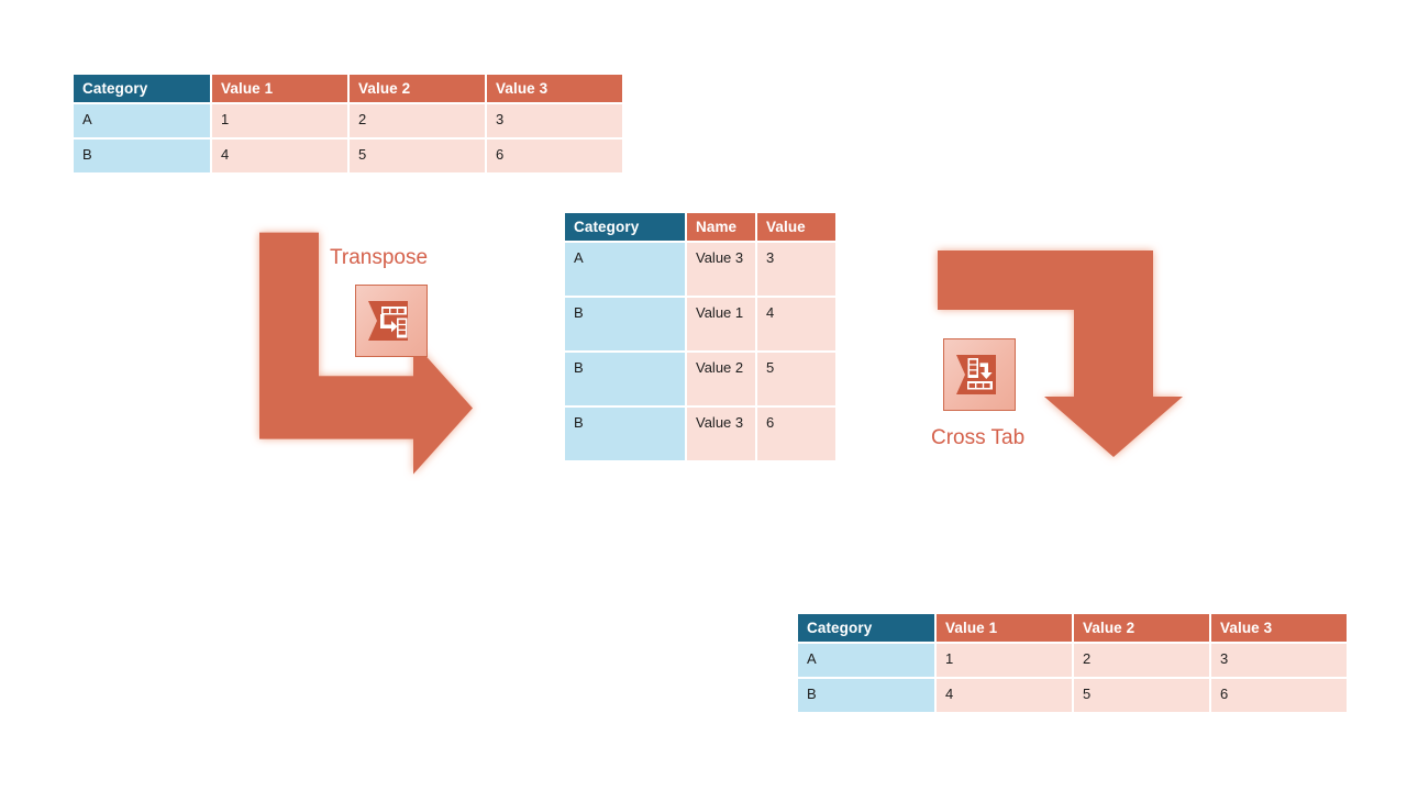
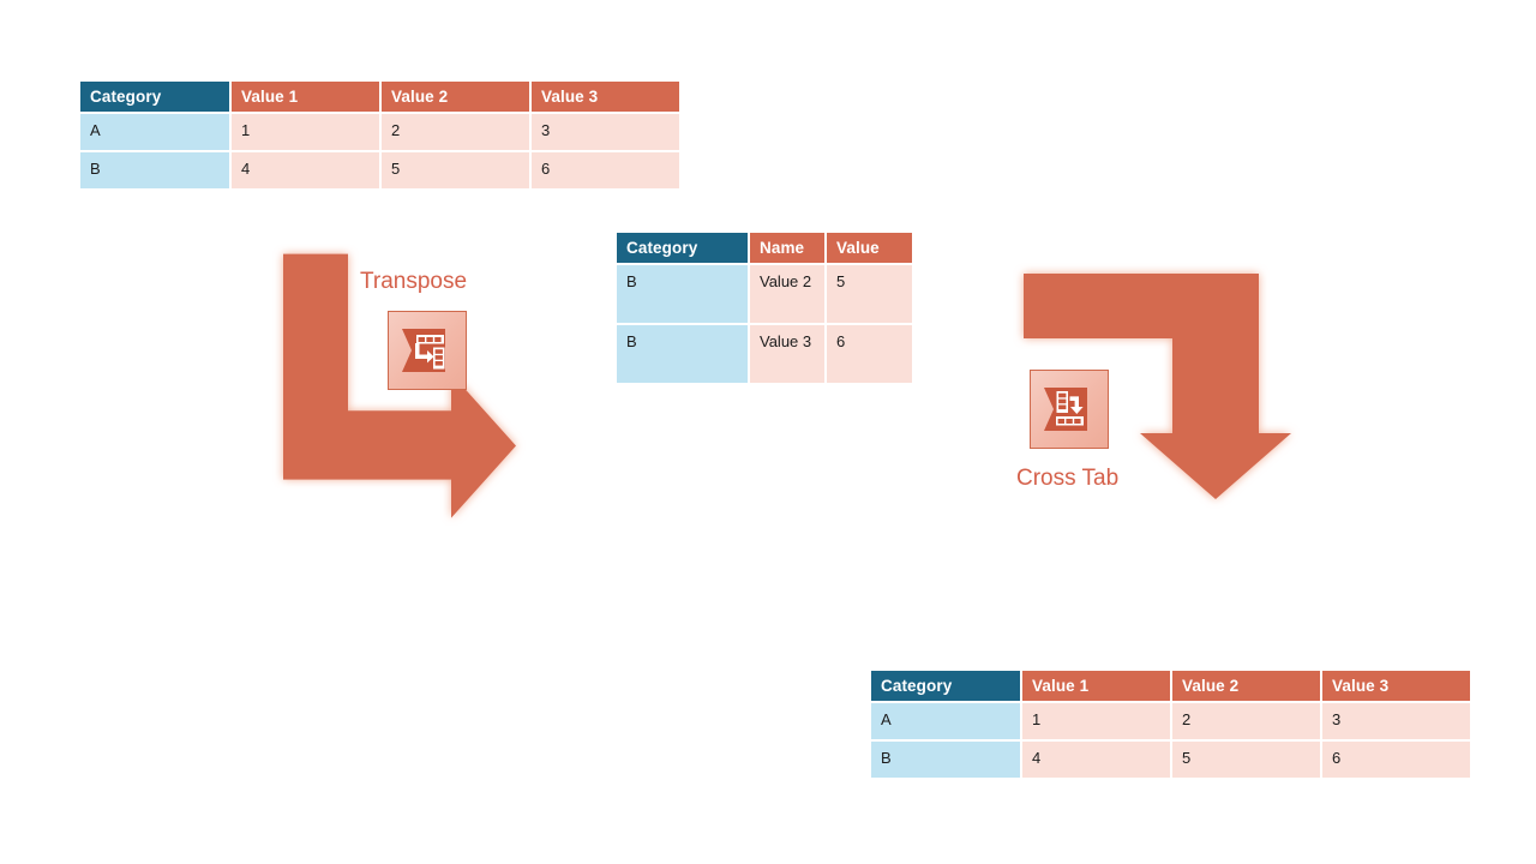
  Category	Value 1	Value 2	Value 3
  A	1	2	3
  B	4	5	6
  Transpose
  Category	Name	Value
- A	Value 3	3
- B	Value 1	4
  B	Value 2	5
  B	Value 3	6
  Cross Tab
  Category	Value 1	Value 2	Value 3
  A	1	2	3
  B	4	5	6
